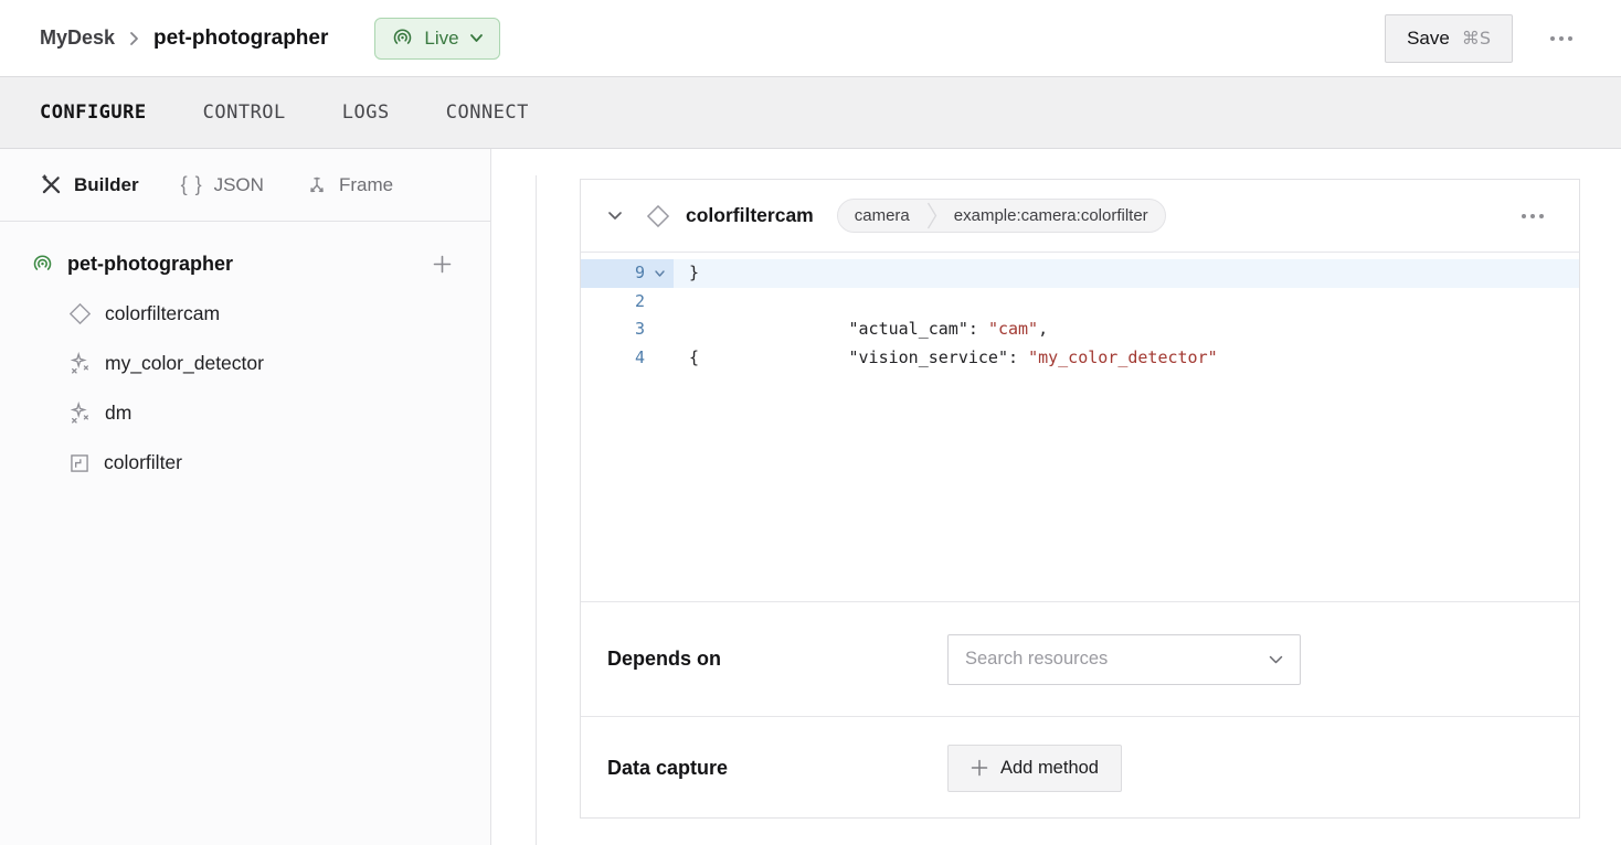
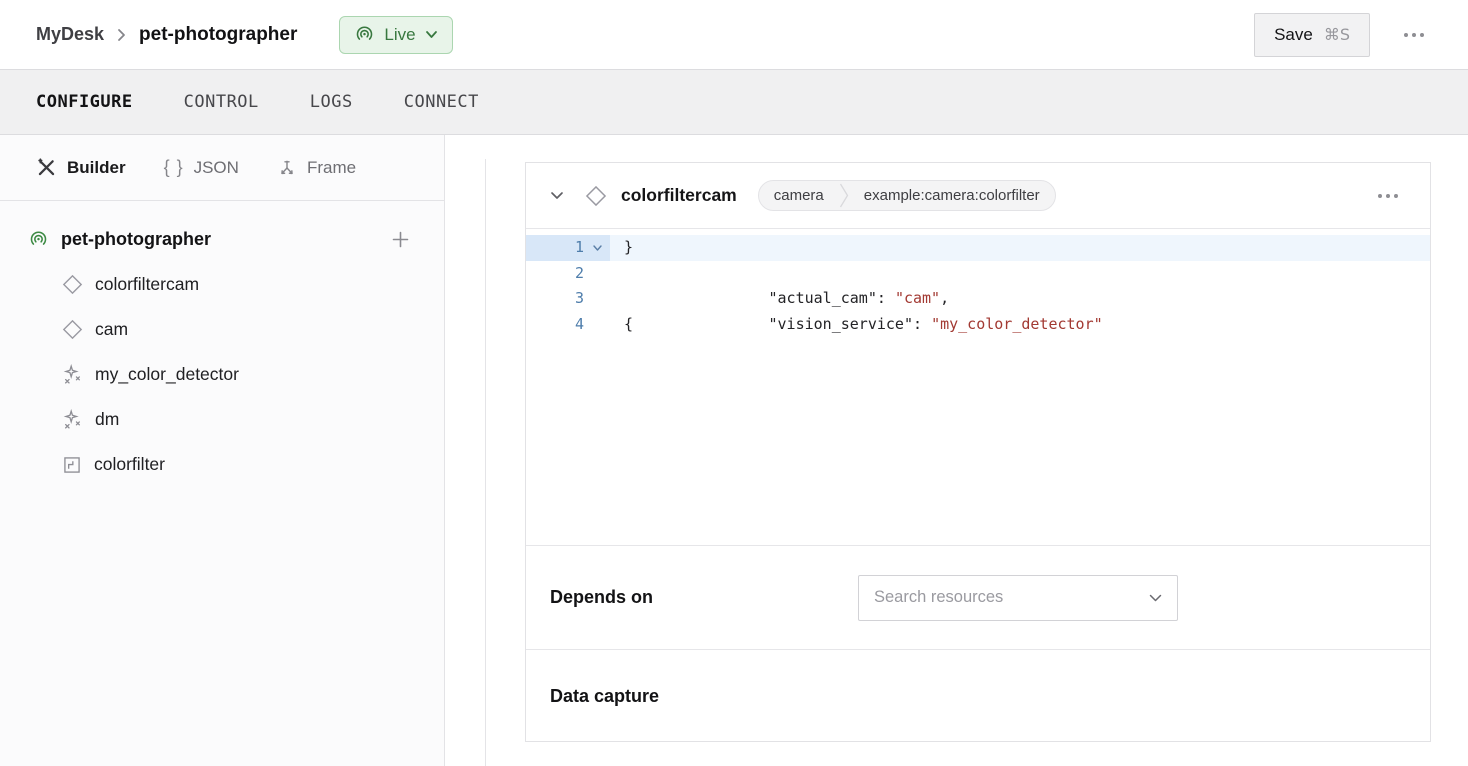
  MyDesk
  pet-photographer
  Live
  Save
  ⌘S
  CONFIGURE
  CONTROL
  LOGS
  CONNECT
  Builder
  { }
  JSON
  Frame
  pet-photographer
  colorfiltercam
+ cam
  my_color_detector
  dm
  colorfilter
  colorfiltercam
  camera
  example:camera:colorfilter
- 9
+ 1
  }
  2
  "actual_cam": "cam",
  3
  "vision_service": "my_color_detector"
  4
  {
  Depends on
  Search resources
  Data capture
- Add method
